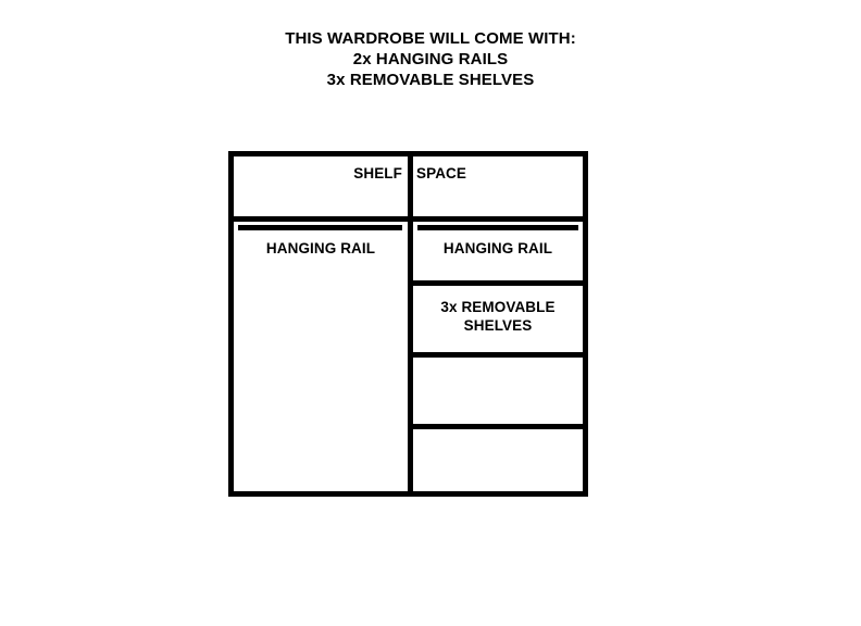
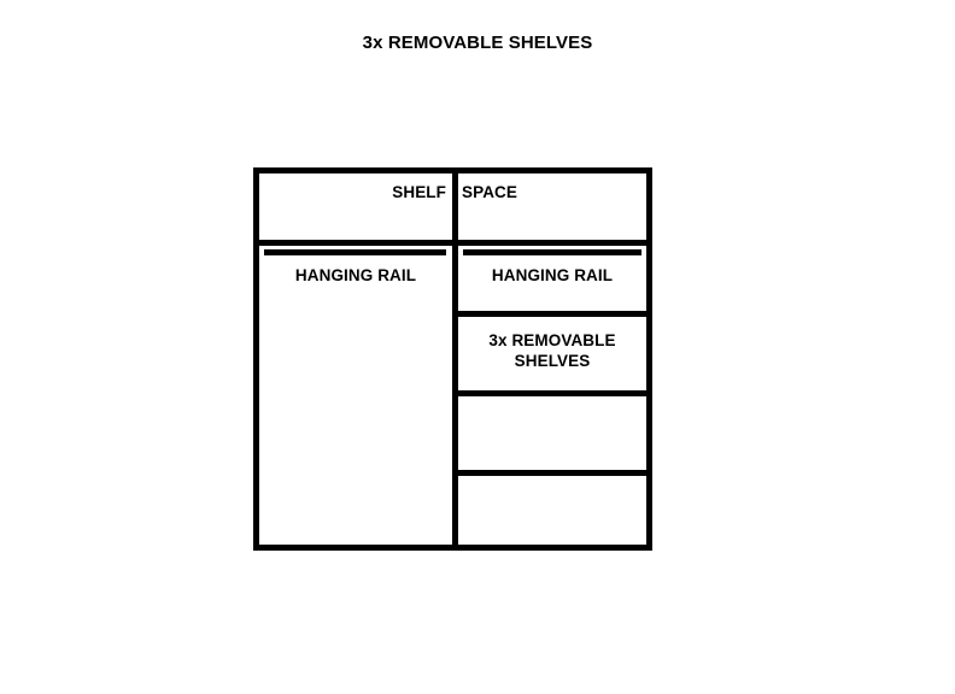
- THIS WARDROBE WILL COME WITH:
- 2x HANGING RAILS
  3x REMOVABLE SHELVES
  SHELF
  SPACE
  HANGING RAIL
  HANGING RAIL
  3x REMOVABLE SHELVES
